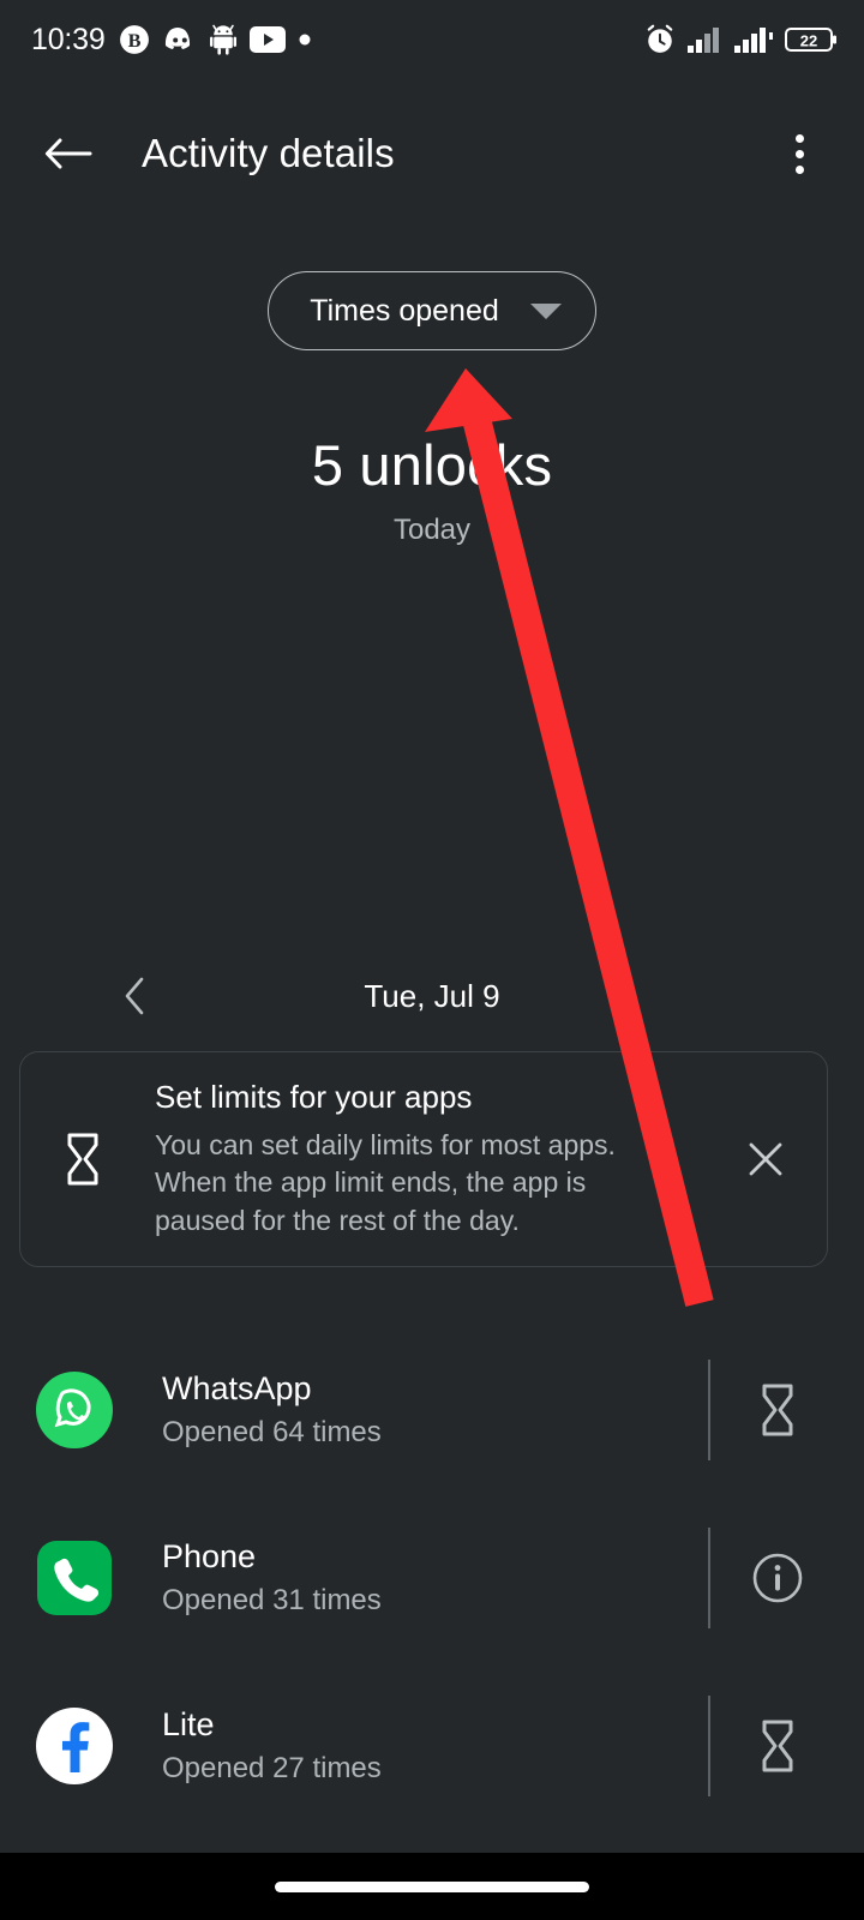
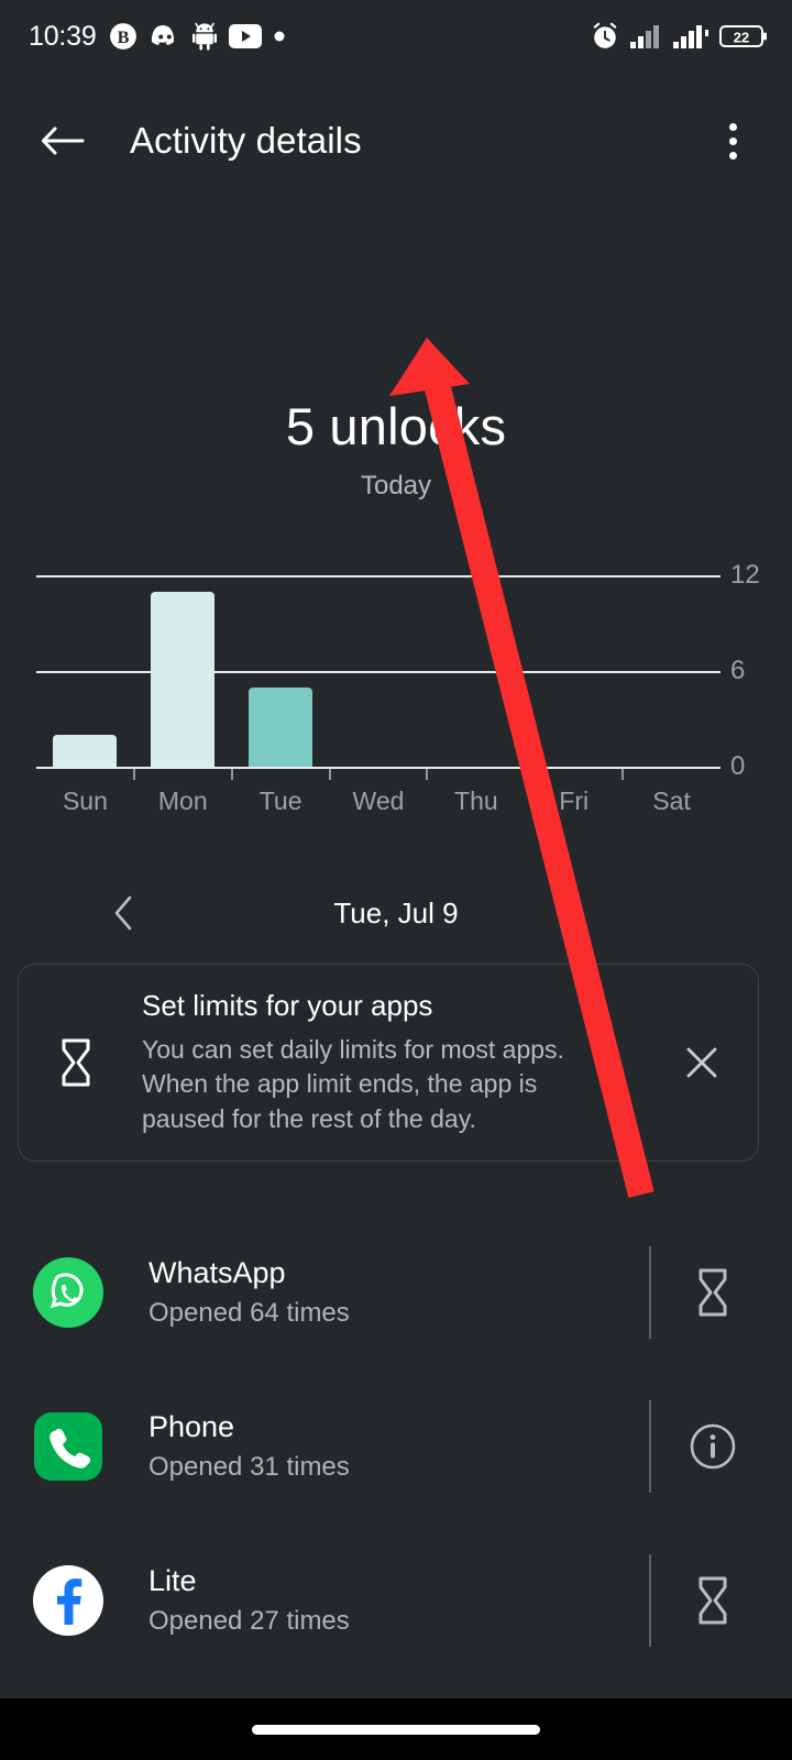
  10:39
  B
  22
  Activity details
- Times opened
  5 unloks
  Today
+ 0
+ 6
+ 12
+ Sun
+ Mon
+ Tue
+ Wed
+ Thu
+ Fri
+ Sat
  Tue, Jul 9
  Set limits for your apps
  You can set daily limits for most apps.
  When the app limit ends, the app is
  paused for the rest of the day.
  WhatsApp
  Opened 64 times
  Phone
  Opened 31 times
  Lite
  Opened 27 times
